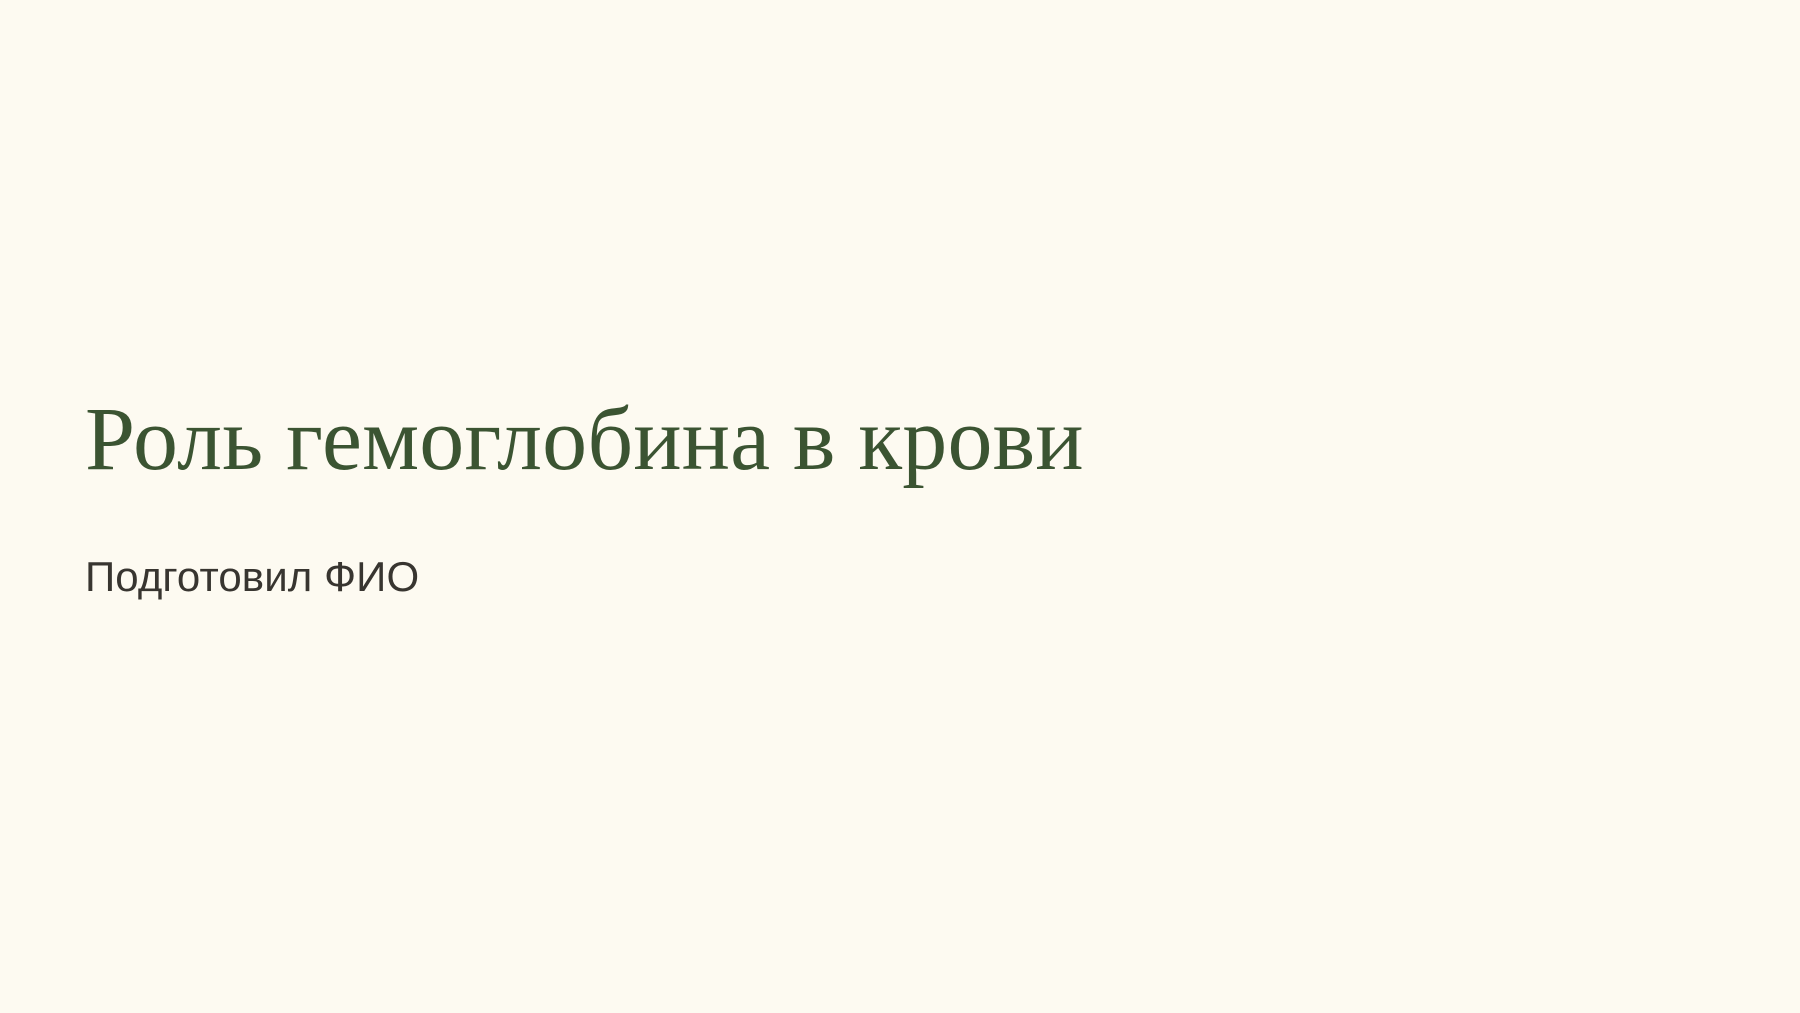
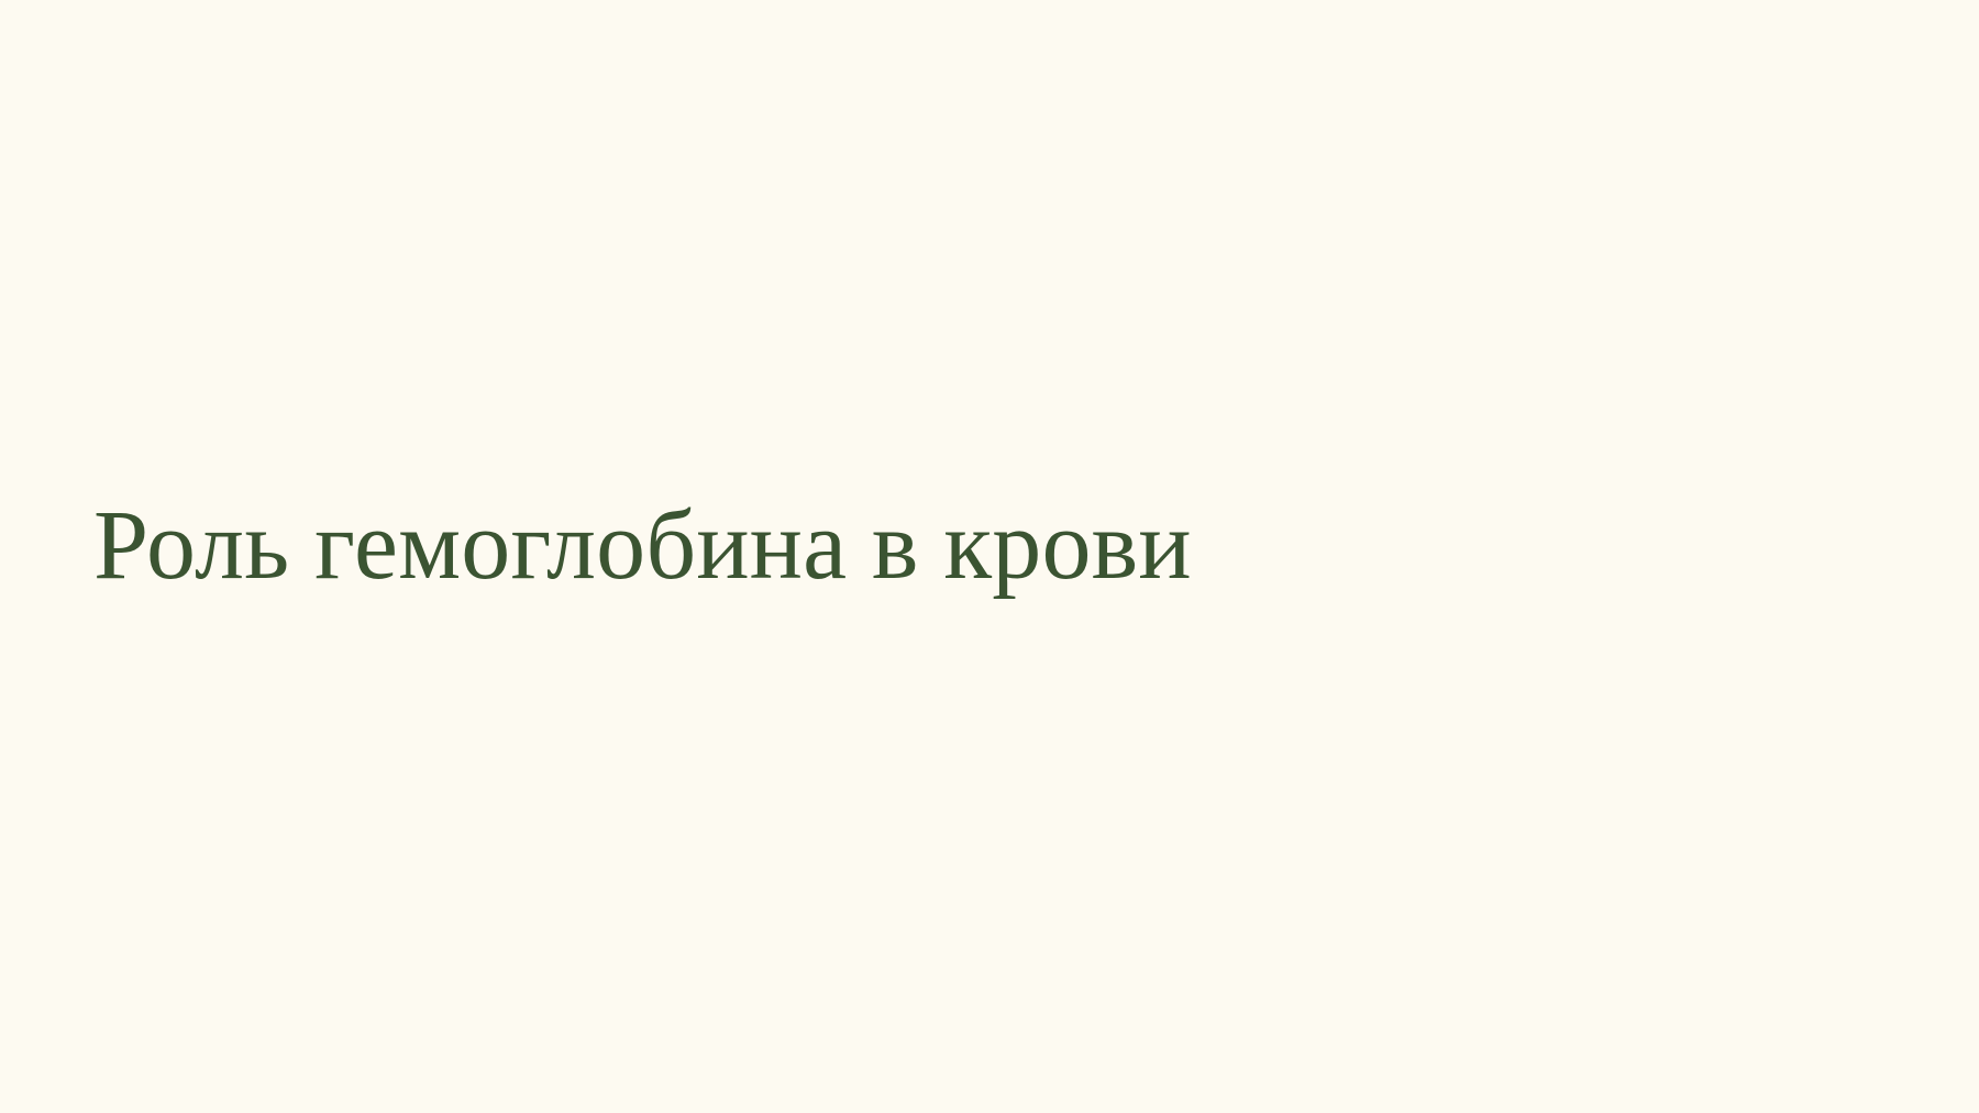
  Роль гемоглобина в крови
- Подготовил ФИО
